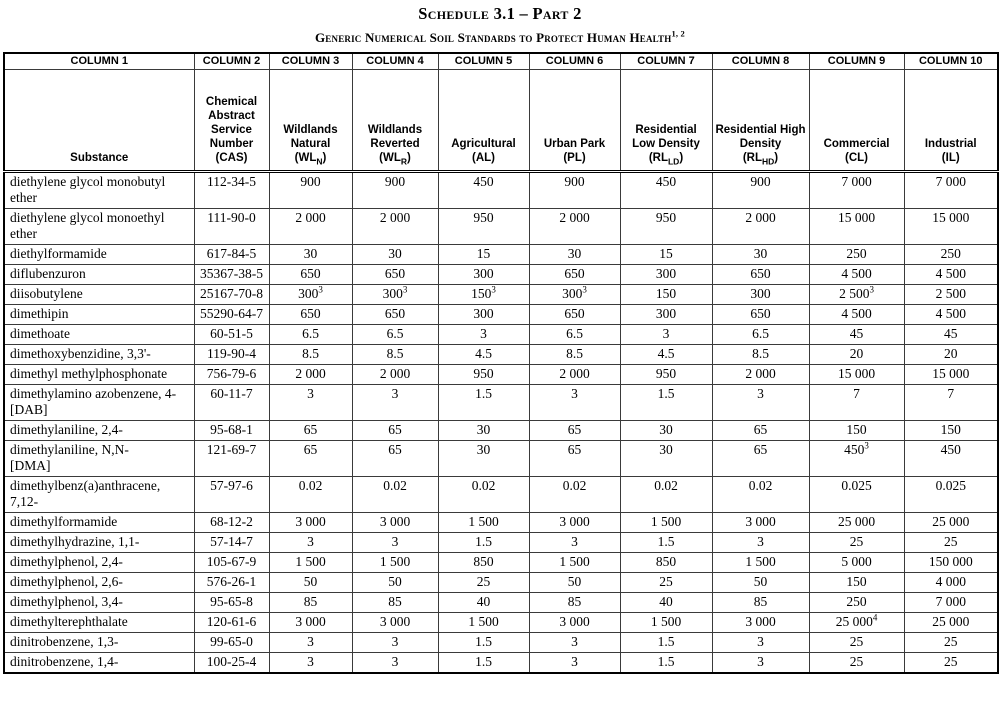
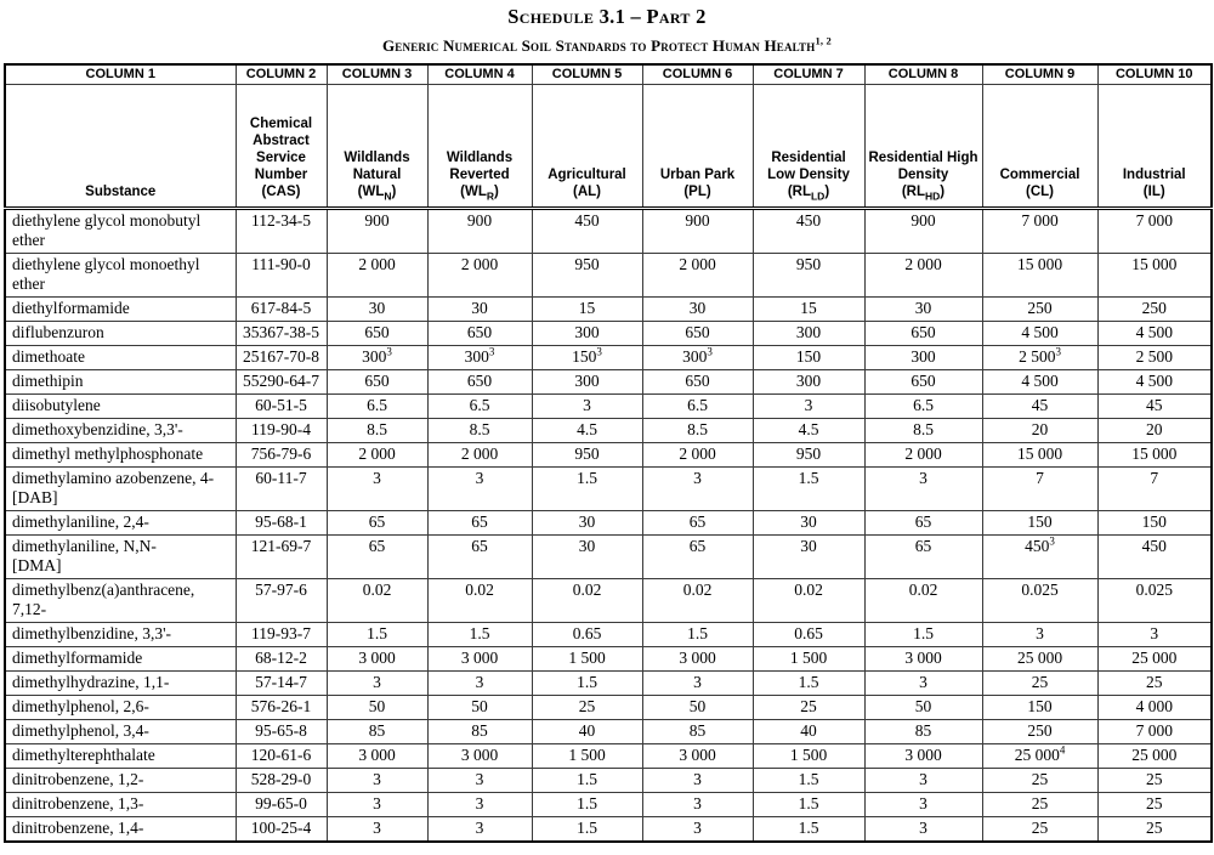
  Schedule 3.1 – Part 2
  Generic Numerical Soil Standards to Protect Human Health1, 2
  COLUMN 1	COLUMN 2	COLUMN 3	COLUMN 4	COLUMN 5	COLUMN 6	COLUMN 7	COLUMN 8	COLUMN 9	COLUMN 10
  Substance	Chemical Abstract Service Number(CAS)	Wildlands Natural(WLN)	Wildlands Reverted(WLR)	Agricultural(AL)	Urban Park(PL)	Residential Low Density(RLLD)	Residential High Density(RLHD)	Commercial(CL)	Industrial(IL)
  diethylene glycol monobutyl ether	112-34-5	900	900	450	900	450	900	7 000	7 000
  diethylene glycol monoethyl ether	111-90-0	2 000	2 000	950	2 000	950	2 000	15 000	15 000
  diethylformamide	617-84-5	30	30	15	30	15	30	250	250
  diflubenzuron	35367-38-5	650	650	300	650	300	650	4 500	4 500
- diisobutylene	25167-70-8	3003	3003	1503	3003	150	300	2 5003	2 500
+ dimethoate	25167-70-8	3003	3003	1503	3003	150	300	2 5003	2 500
  dimethipin	55290-64-7	650	650	300	650	300	650	4 500	4 500
- dimethoate	60-51-5	6.5	6.5	3	6.5	3	6.5	45	45
+ diisobutylene	60-51-5	6.5	6.5	3	6.5	3	6.5	45	45
  dimethoxybenzidine, 3,3'-	119-90-4	8.5	8.5	4.5	8.5	4.5	8.5	20	20
  dimethyl methylphosphonate	756-79-6	2 000	2 000	950	2 000	950	2 000	15 000	15 000
  dimethylamino azobenzene, 4- [DAB]	60-11-7	3	3	1.5	3	1.5	3	7	7
  dimethylaniline, 2,4-	95-68-1	65	65	30	65	30	65	150	150
  dimethylaniline, N,N- [DMA]	121-69-7	65	65	30	65	30	65	4503	450
  dimethylbenz(a)anthracene, 7,12-	57-97-6	0.02	0.02	0.02	0.02	0.02	0.02	0.025	0.025
+ dimethylbenzidine, 3,3'-	119-93-7	1.5	1.5	0.65	1.5	0.65	1.5	3	3
  dimethylformamide	68-12-2	3 000	3 000	1 500	3 000	1 500	3 000	25 000	25 000
  dimethylhydrazine, 1,1-	57-14-7	3	3	1.5	3	1.5	3	25	25
- dimethylphenol, 2,4-	105-67-9	1 500	1 500	850	1 500	850	1 500	5 000	150 000
  dimethylphenol, 2,6-	576-26-1	50	50	25	50	25	50	150	4 000
  dimethylphenol, 3,4-	95-65-8	85	85	40	85	40	85	250	7 000
  dimethylterephthalate	120-61-6	3 000	3 000	1 500	3 000	1 500	3 000	25 0004	25 000
+ dinitrobenzene, 1,2-	528-29-0	3	3	1.5	3	1.5	3	25	25
  dinitrobenzene, 1,3-	99-65-0	3	3	1.5	3	1.5	3	25	25
  dinitrobenzene, 1,4-	100-25-4	3	3	1.5	3	1.5	3	25	25
